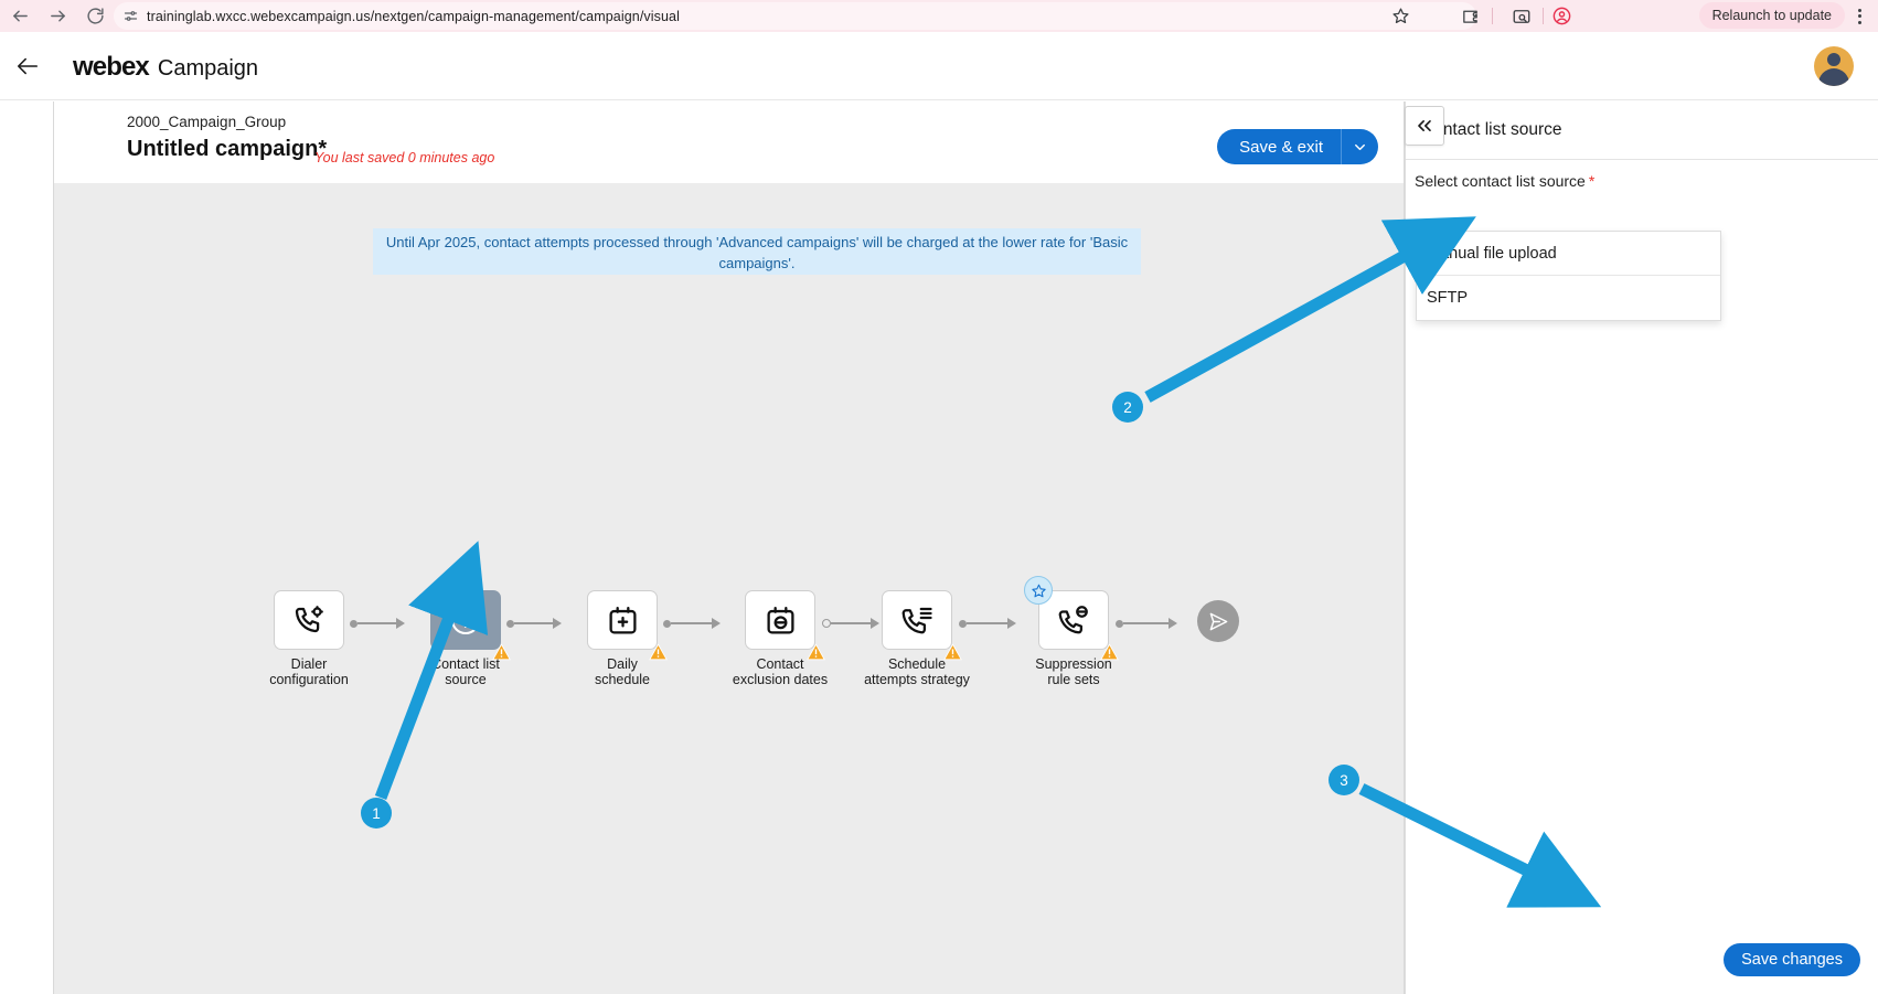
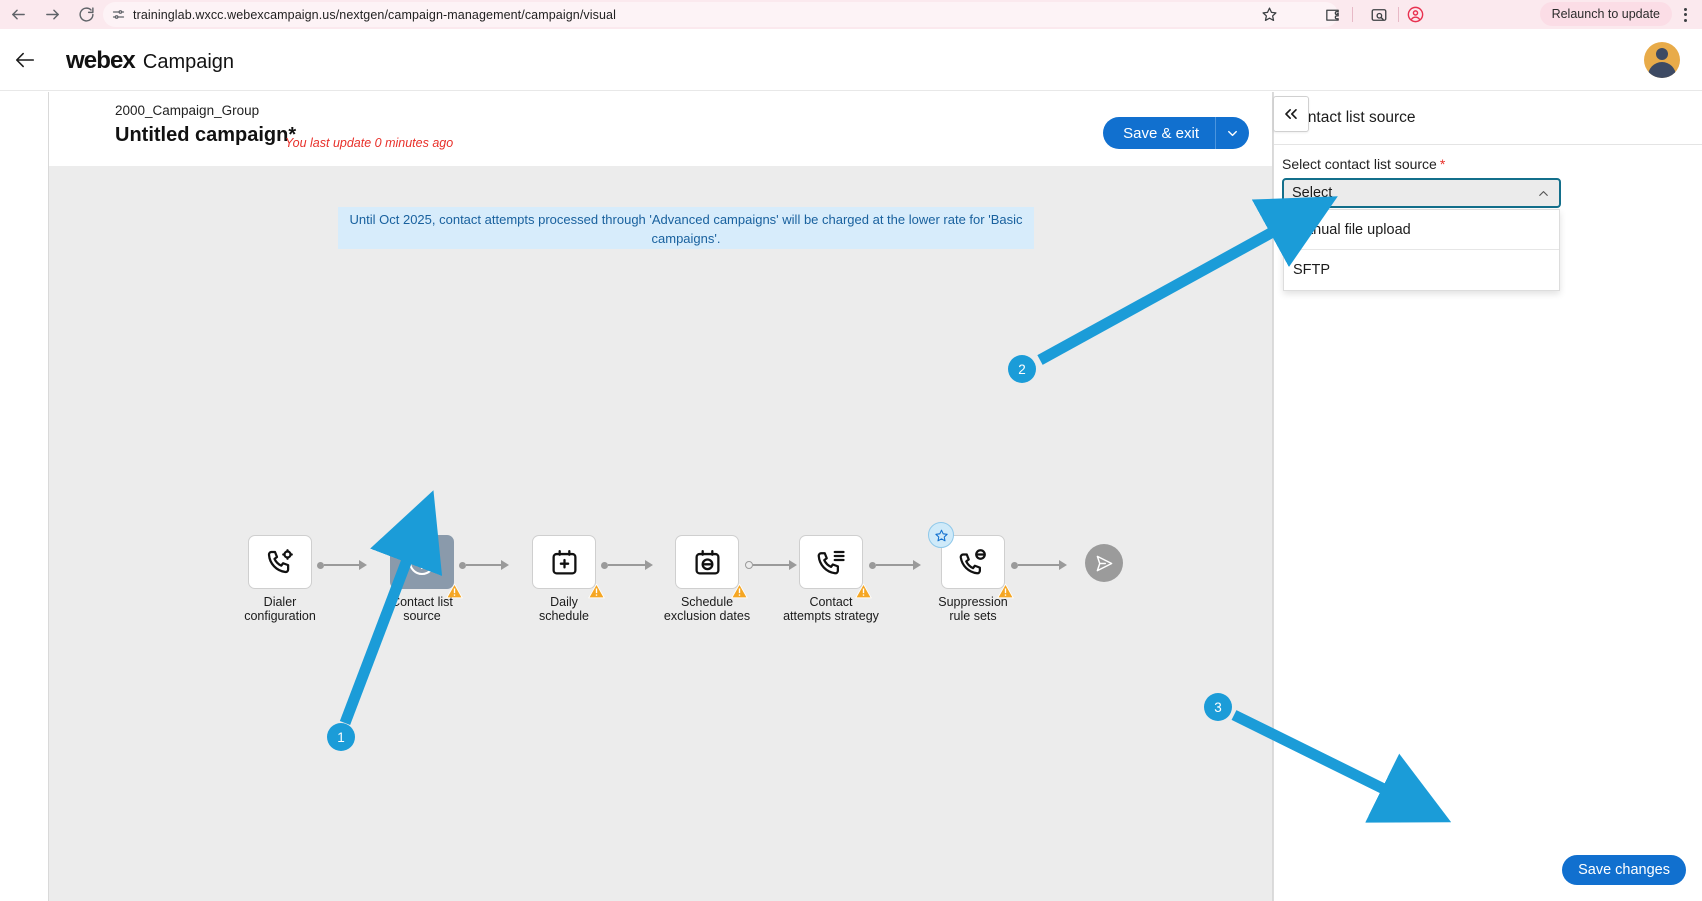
  traininglab.wxcc.webexcampaign.us/nextgen/campaign-management/campaign/visual
  Relaunch to update
  webex
  Campaign
  2000_Campaign_Group
  Untitled campaign*
- You last saved 0 minutes ago
+ You last update 0 minutes ago
  Save & exit
- Until Apr 2025, contact attempts processed through 'Advanced campaigns' will be charged at the lower rate for 'Basic campaigns'.
+ Until Oct 2025, contact attempts processed through 'Advanced campaigns' will be charged at the lower rate for 'Basic campaigns'.
  Dialer
  configuration
  ontact list
  source
  Daily
  schedule
- Contact
+ Schedule
  exclusion dates
- Schedule
+ Contact
  attempts strategy
  Suppression
  rule sets
  ntact list source
  Select contact list source *
+ Select
  Manual file upload
  SFTP
  Save changes
  1
  2
  3
